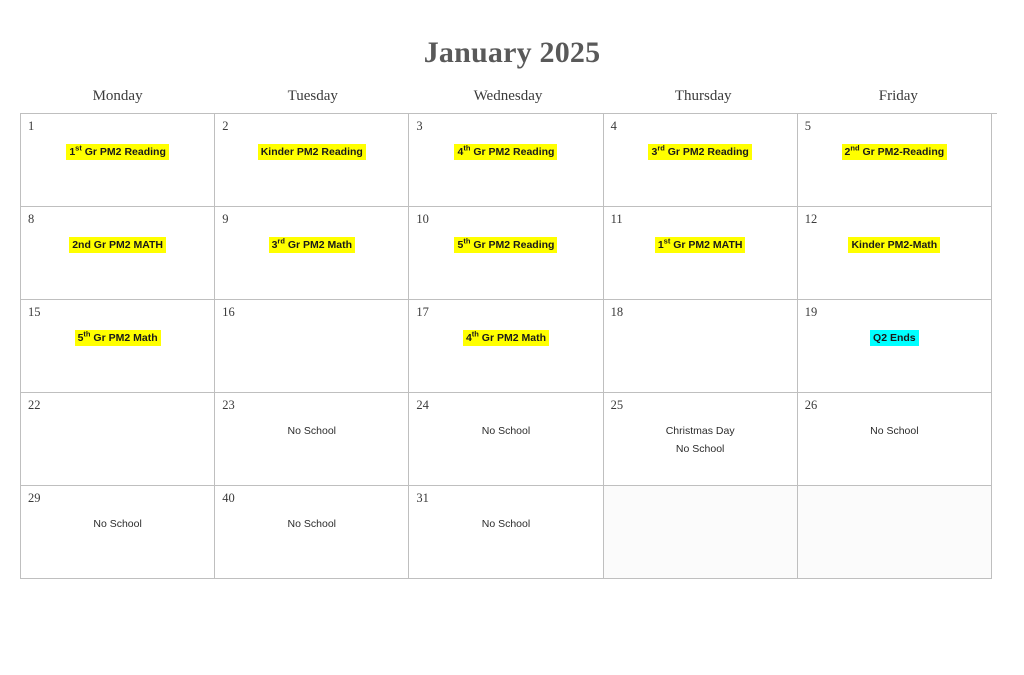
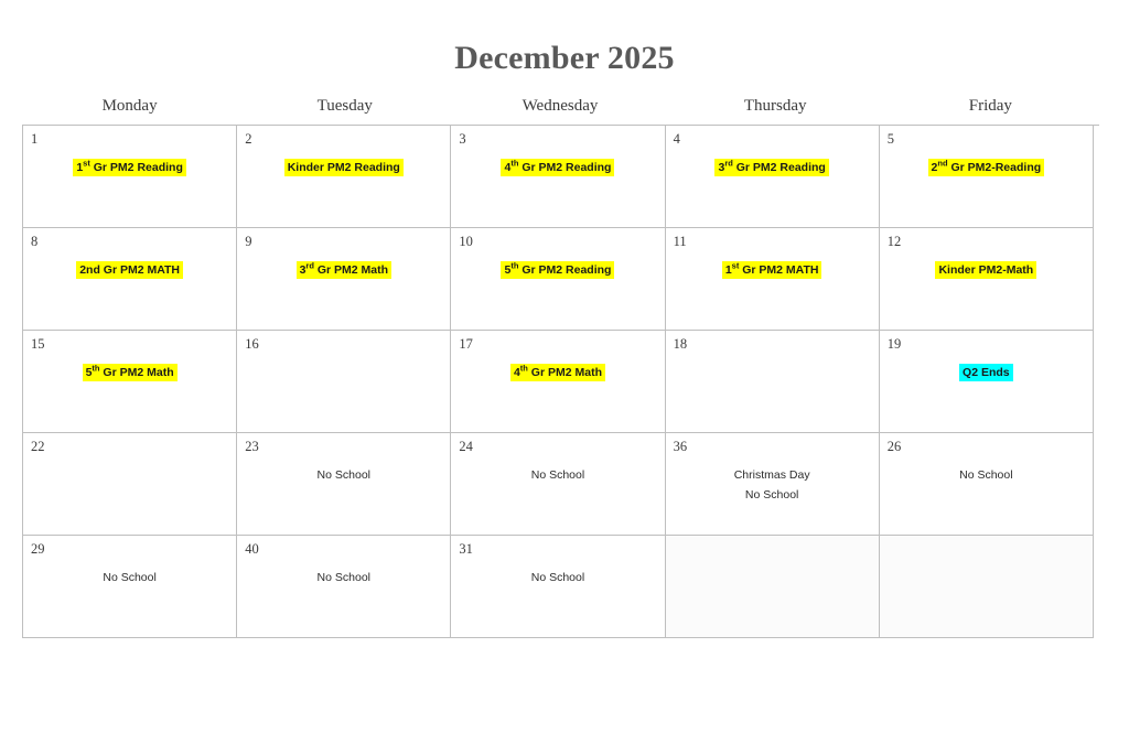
- January 2025
+ December 2025
  Monday
  Tuesday
  Wednesday
  Thursday
  Friday
  1
  1st Gr PM2 Reading
  2
  Kinder PM2 Reading
  3
  4th Gr PM2 Reading
  4
  3rd Gr PM2 Reading
  5
  2nd Gr PM2-Reading
  8
  2nd Gr PM2 MATH
  9
  3rd Gr PM2 Math
  10
  5th Gr PM2 Reading
  11
  1st Gr PM2 MATH
  12
  Kinder PM2-Math
  15
  5th Gr PM2 Math
  16
  17
  4th Gr PM2 Math
  18
  19
  Q2 Ends
  22
  23
  No School
  24
  No School
- 25
+ 36
  Christmas Day
  No School
  26
  No School
  29
  No School
  40
  No School
  31
  No School
